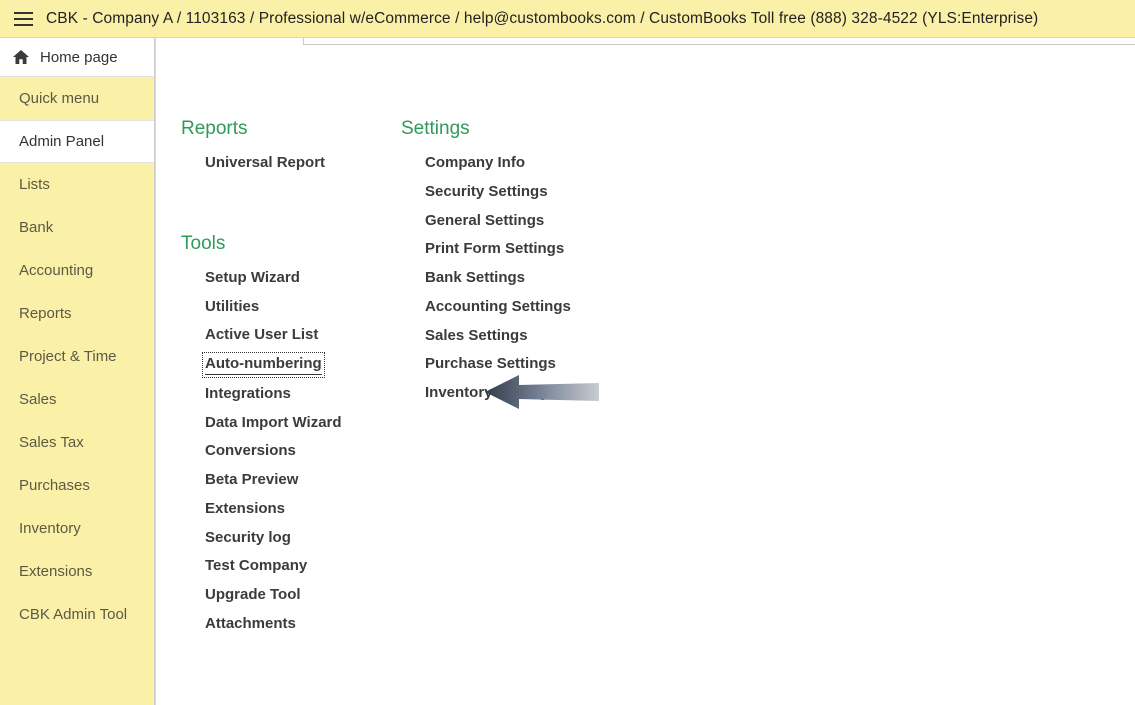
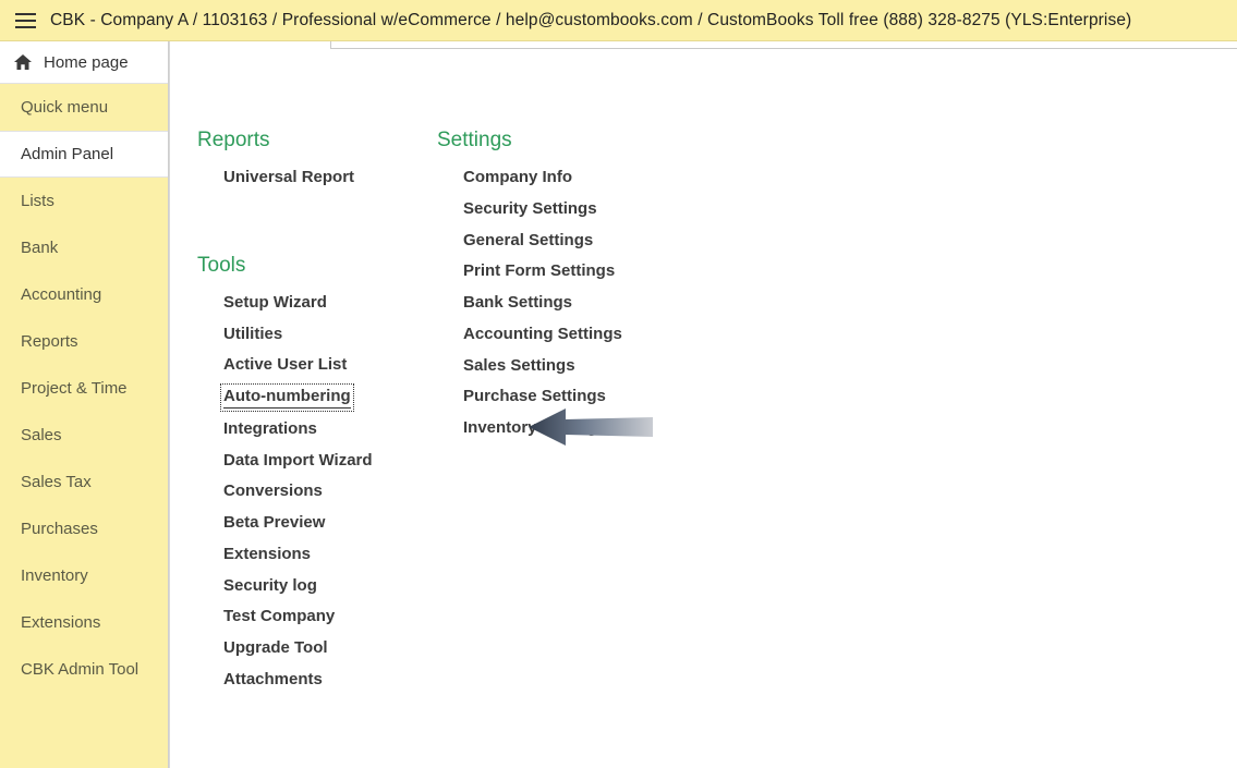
- CBK - Company A / 1103163 / Professional w/eCommerce / help@custombooks.com / CustomBooks Toll free (888) 328-4522 (YLS:Enterprise)
+ CBK - Company A / 1103163 / Professional w/eCommerce / help@custombooks.com / CustomBooks Toll free (888) 328-8275 (YLS:Enterprise)
  Home page
  Quick menu
  Admin Panel
  Lists
  Bank
  Accounting
  Reports
  Project & Time
  Sales
  Sales Tax
  Purchases
  Inventory
  Extensions
  CBK Admin Tool
  Reports
  Universal Report
  Tools
  Setup Wizard
  Utilities
  Active User List
  Auto-numbering
  Integrations
  Data Import Wizard
  Conversions
  Beta Preview
  Extensions
  Security log
  Test Company
  Upgrade Tool
  Attachments
  Settings
  Company Info
  Security Settings
  General Settings
  Print Form Settings
  Bank Settings
  Accounting Settings
  Sales Settings
  Purchase Settings
